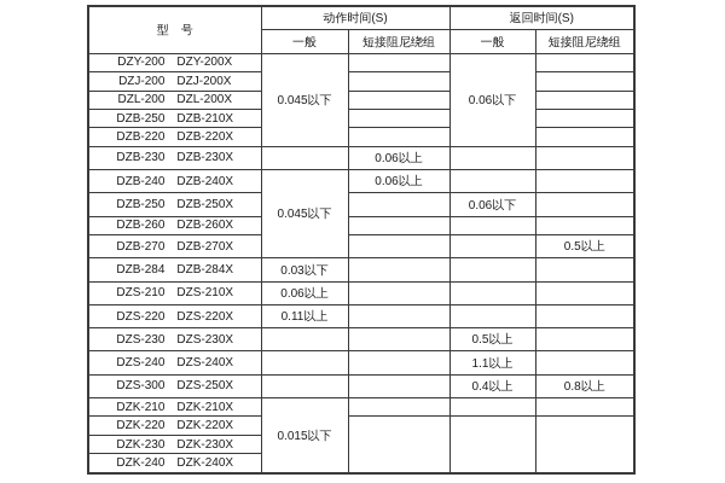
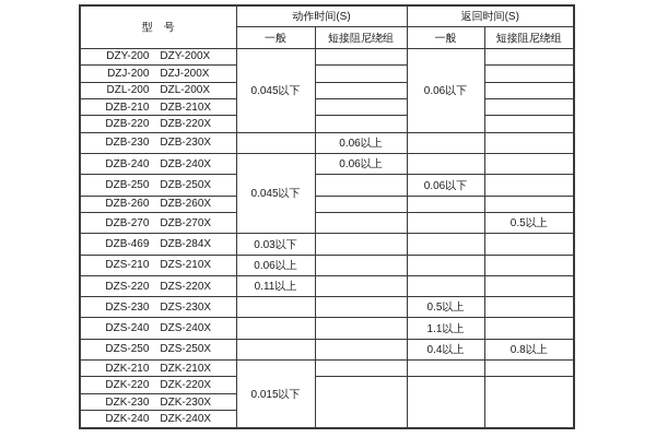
  型 号	动作时间(S)	返回时间(S)
  一般	短接阻尼绕组	一般	短接阻尼绕组
  DZY-200 DZY-200X	0.045以下		0.06以下
  DZJ-200 DZJ-200X
  DZL-200 DZL-200X
- DZB-250 DZB-210X
+ DZB-210 DZB-210X
  DZB-220 DZB-220X
  DZB-230 DZB-230X		0.06以上
  DZB-240 DZB-240X	0.045以下	0.06以上
  DZB-250 DZB-250X		0.06以下
  DZB-260 DZB-260X
  DZB-270 DZB-270X			0.5以上
- DZB-284 DZB-284X	0.03以下
+ DZB-469 DZB-284X	0.03以下
  DZS-210 DZS-210X	0.06以上
  DZS-220 DZS-220X	0.11以上
  DZS-230 DZS-230X			0.5以上
  DZS-240 DZS-240X			1.1以上
- DZS-300 DZS-250X			0.4以上	0.8以上
+ DZS-250 DZS-250X			0.4以上	0.8以上
  DZK-210 DZK-210X	0.015以下
  DZK-220 DZK-220X
  DZK-230 DZK-230X
  DZK-240 DZK-240X
